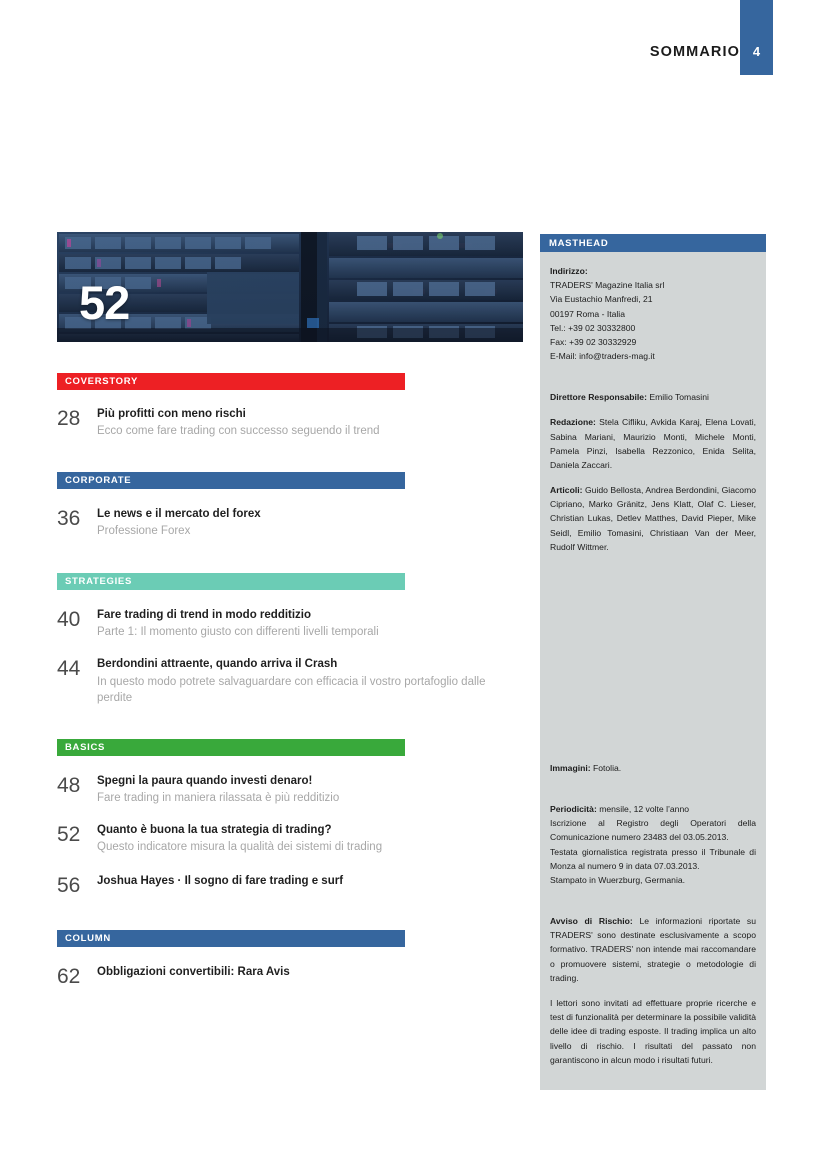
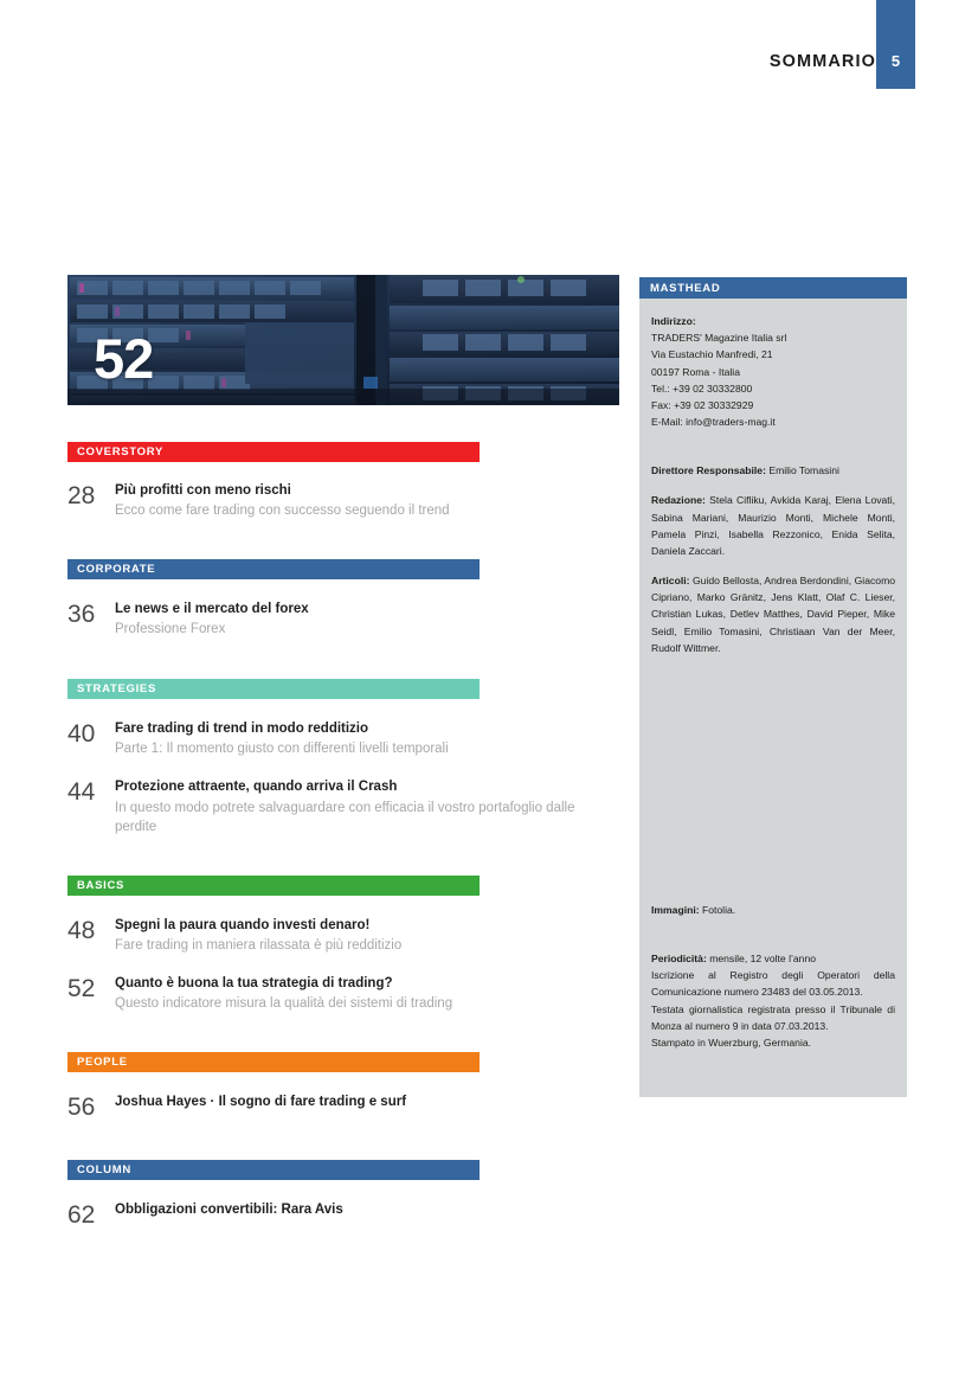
  SOMMARIO
- 4
+ 5
  52
  COVERSTORY
  28
  Più profitti con meno rischi
  Ecco come fare trading con successo seguendo il trend
  CORPORATE
  36
  Le news e il mercato del forex
  Professione Forex
  STRATEGIES
  40
  Fare trading di trend in modo redditizio
  Parte 1: Il momento giusto con differenti livelli temporali
  44
- Berdondini attraente, quando arriva il Crash
+ Protezione attraente, quando arriva il Crash
  In questo modo potrete salvaguardare con efficacia il vostro portafoglio dalle perdite
  BASICS
  48
  Spegni la paura quando investi denaro!
  Fare trading in maniera rilassata è più redditizio
  52
  Quanto è buona la tua strategia di trading?
  Questo indicatore misura la qualità dei sistemi di trading
+ PEOPLE
  56
  Joshua Hayes · Il sogno di fare trading e surf
  COLUMN
  62
  Obbligazioni convertibili: Rara Avis
  MASTHEAD
  Indirizzo:
  TRADERS' Magazine Italia srl
  Via Eustachio Manfredi, 21
  00197 Roma - Italia
  Tel.: +39 02 30332800
  Fax: +39 02 30332929
  E-Mail: info@traders-mag.it
  Direttore Responsabile: Emilio Tomasini
  Redazione: Stela Cifliku, Avkida Karaj, Elena Lovati, Sabina Mariani, Maurizio Monti, Michele Monti, Pamela Pinzi, Isabella Rezzonico, Enida Selita, Daniela Zaccari.
  Articoli: Guido Bellosta, Andrea Berdondini, Giacomo Cipriano, Marko Gränitz, Jens Klatt, Olaf C. Lieser, Christian Lukas, Detlev Matthes, David Pieper, Mike Seidl, Emilio Tomasini, Christiaan Van der Meer, Rudolf Wittmer.
  Immagini: Fotolia.
  Periodicità: mensile, 12 volte l’anno
  Iscrizione al Registro degli Operatori della Comunicazione numero 23483 del 03.05.2013.
  Testata giornalistica registrata presso il Tribunale di Monza al numero 9 in data 07.03.2013.
  Stampato in Wuerzburg, Germania.
- Avviso di Rischio: Le informazioni riportate su TRADERS' sono destinate esclusivamente a scopo formativo. TRADERS' non intende mai raccomandare o promuovere sistemi, strategie o metodologie di trading.
- I lettori sono invitati ad effettuare proprie ricerche e test di funzionalità per determinare la possibile validità delle idee di trading esposte. Il trading implica un alto livello di rischio. I risultati del passato non garantiscono in alcun modo i risultati futuri.
